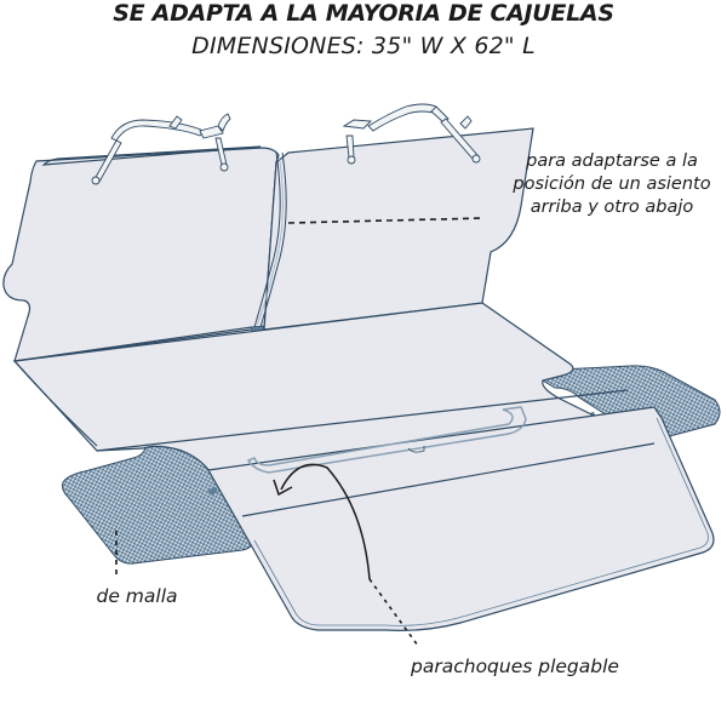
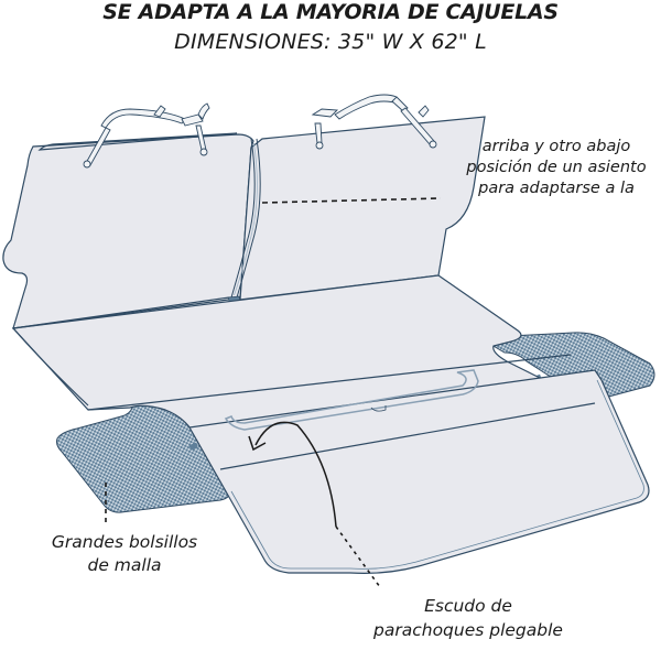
  SE ADAPTA A LA MAYORIA DE CAJUELAS
  DIMENSIONES: 35" W X 62" L
- para adaptarse a la
+ arriba y otro abajo
  posición de un asiento
- arriba y otro abajo
+ para adaptarse a la
+ Grandes bolsillos
  de malla
+ Escudo de
  parachoques plegable
